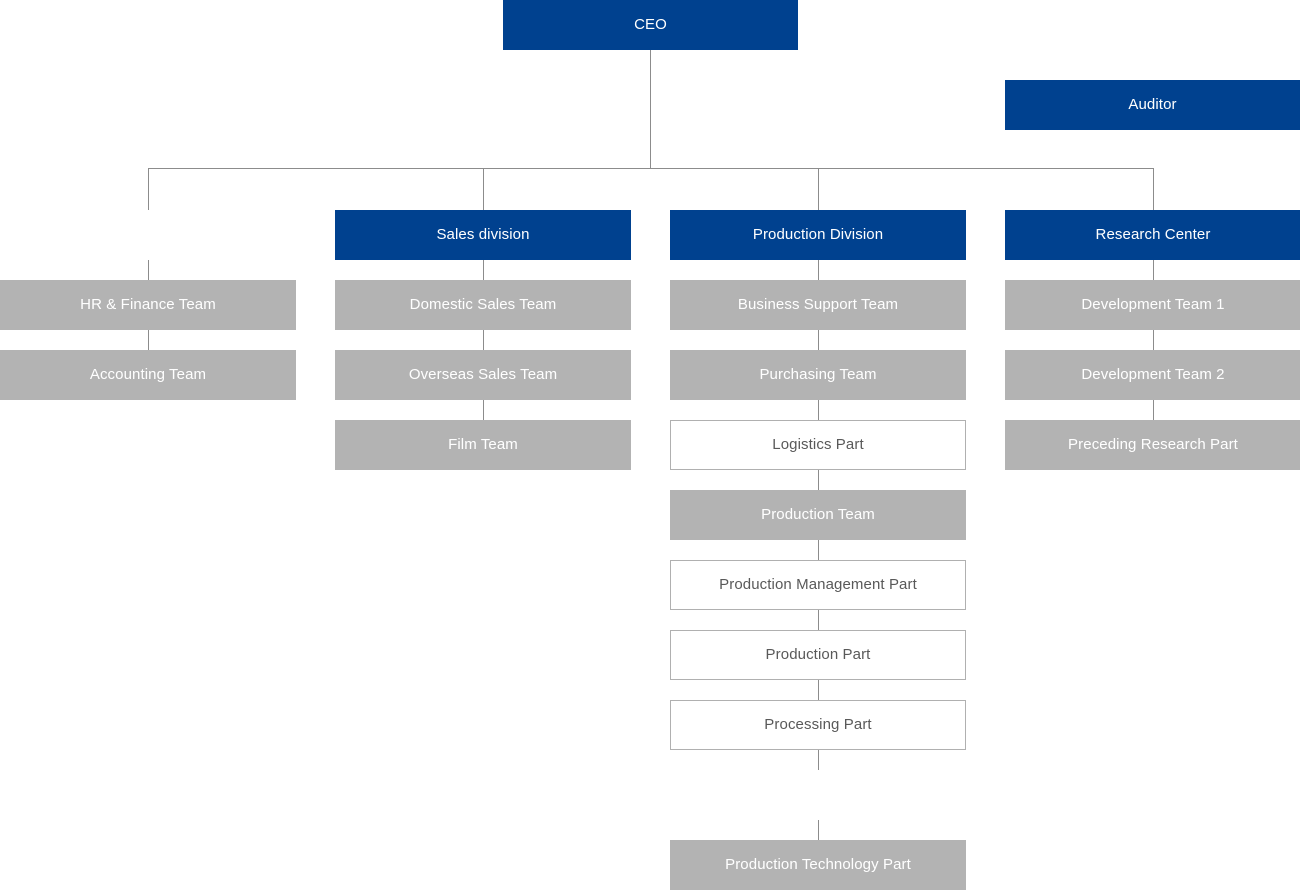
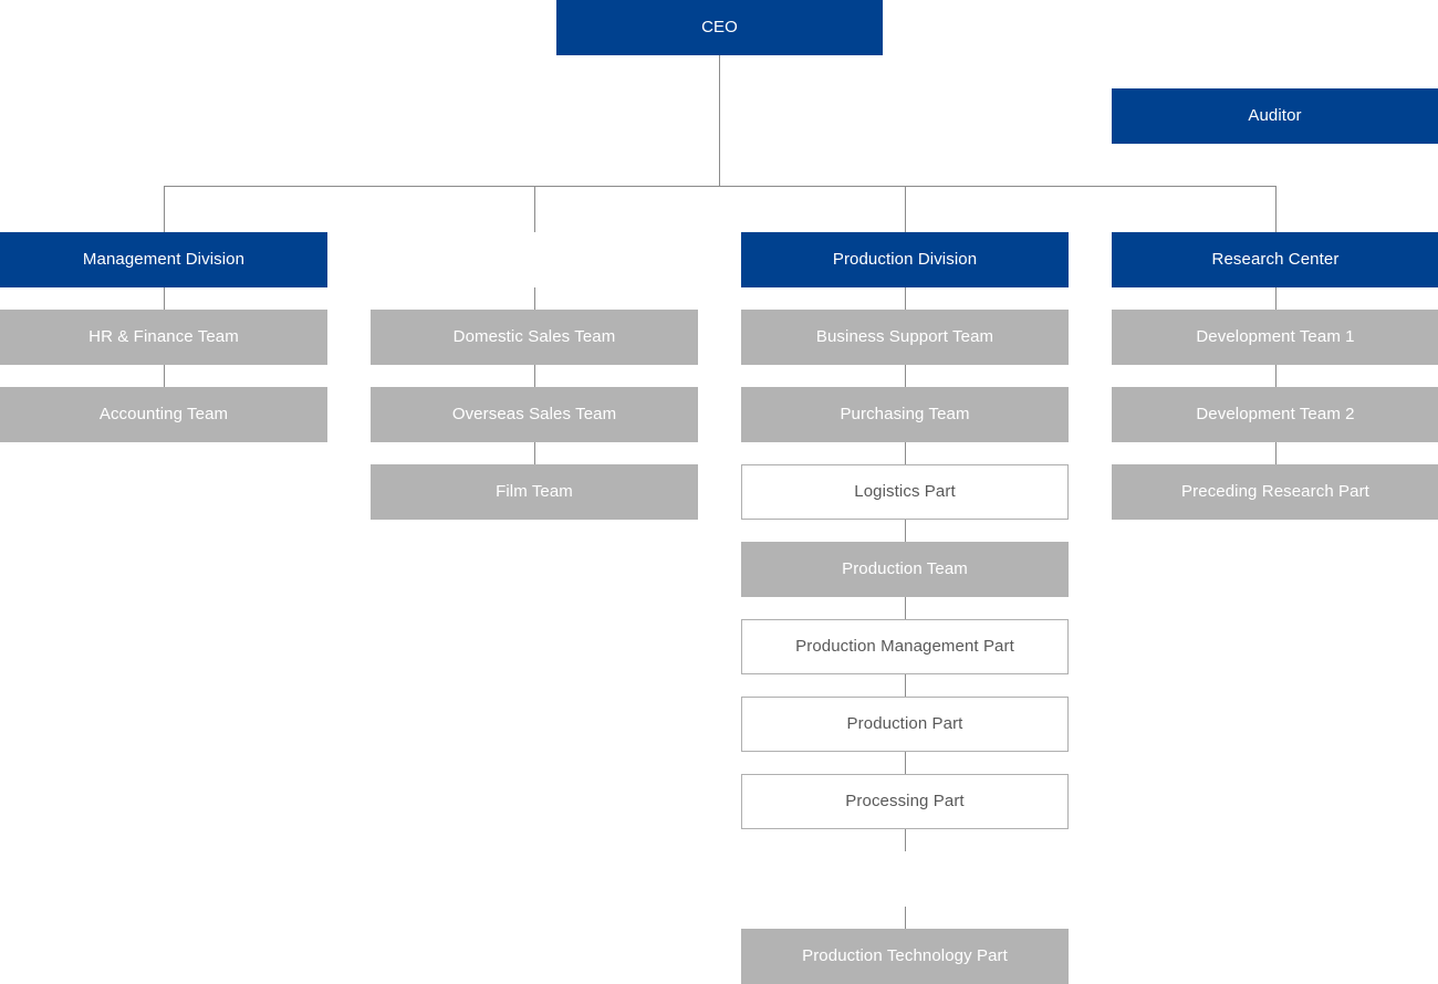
  CEO
  Auditor
+ Management Division
  HR & Finance Team
  Accounting Team
- Sales division
  Domestic Sales Team
  Overseas Sales Team
  Film Team
  Production Division
  Business Support Team
  Purchasing Team
  Logistics Part
  Production Team
  Production Management Part
  Production Part
  Processing Part
  Production Technology Part
  Research Center
  Development Team 1
  Development Team 2
  Preceding Research Part
